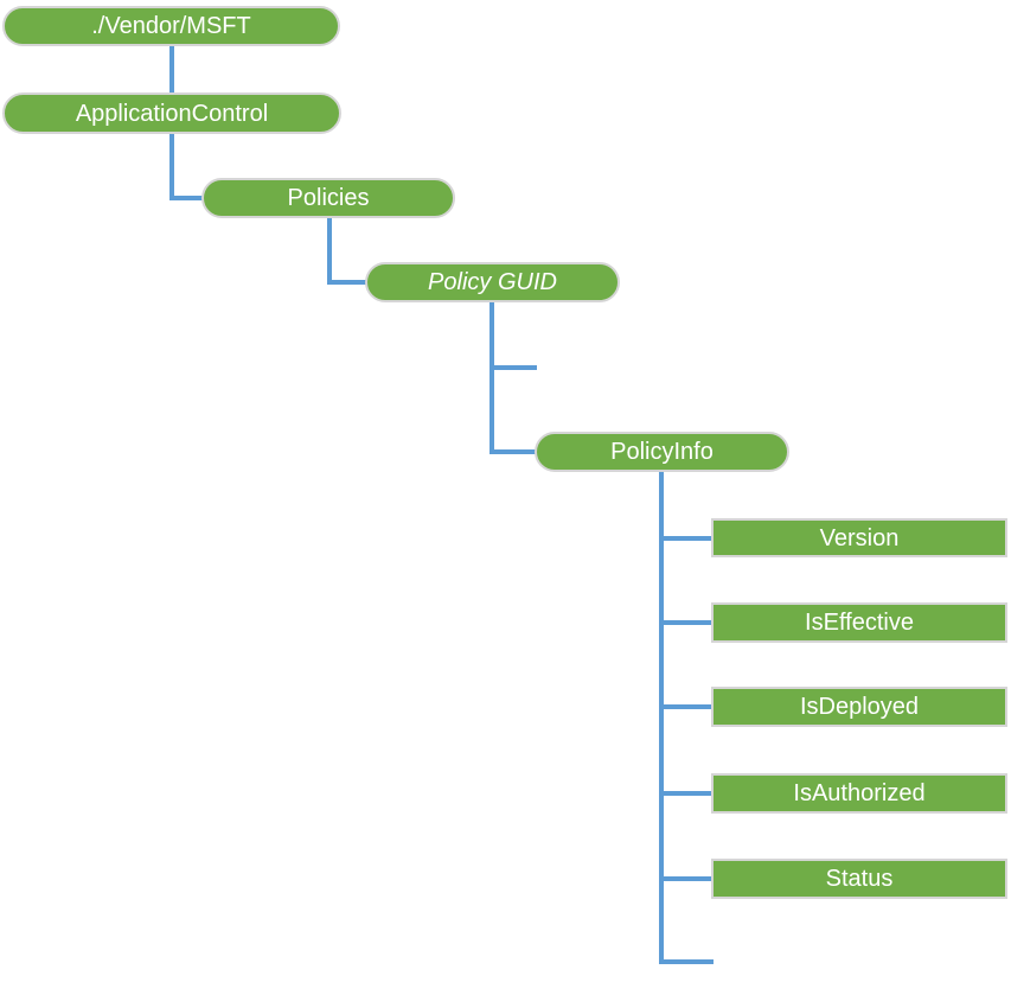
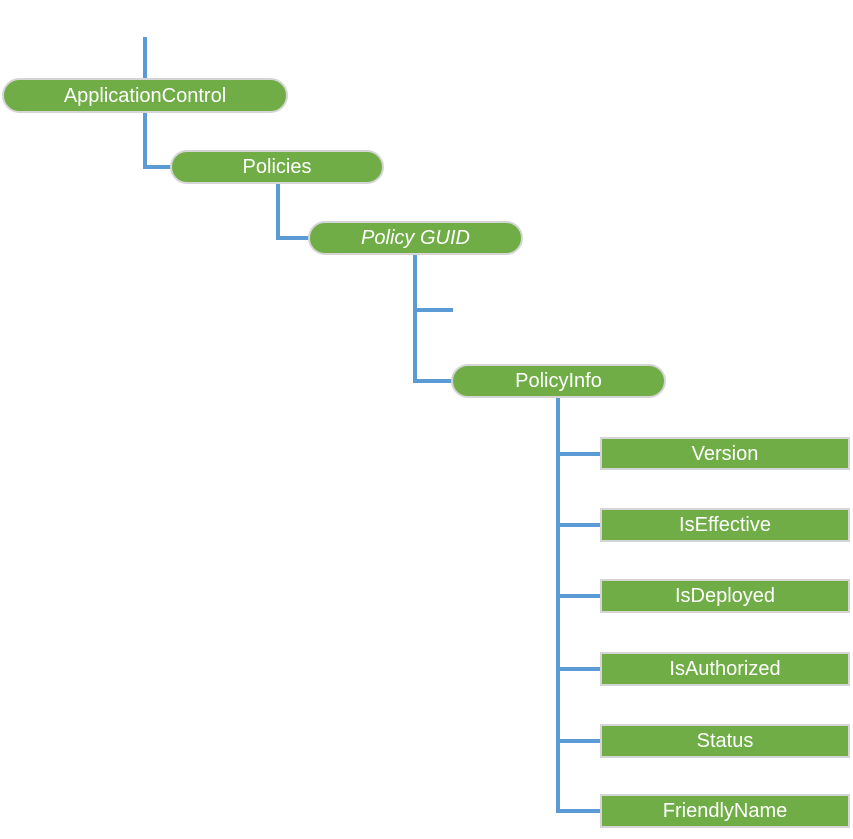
- ./Vendor/MSFT
  ApplicationControl
  Policies
  Policy GUID
  PolicyInfo
  Version
  IsEffective
  IsDeployed
  IsAuthorized
  Status
+ FriendlyName
